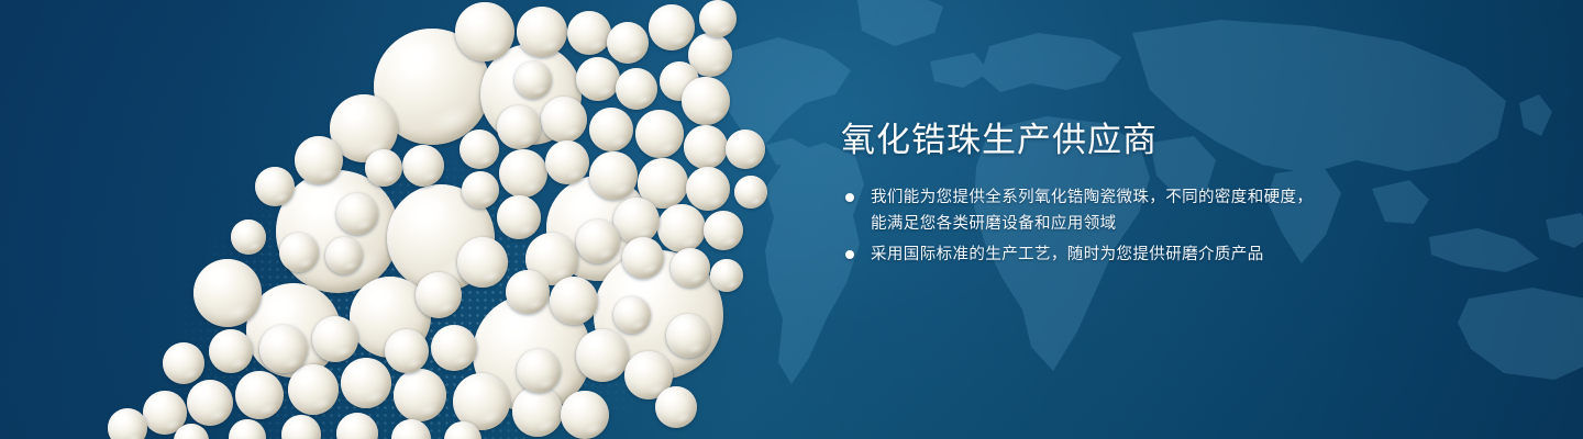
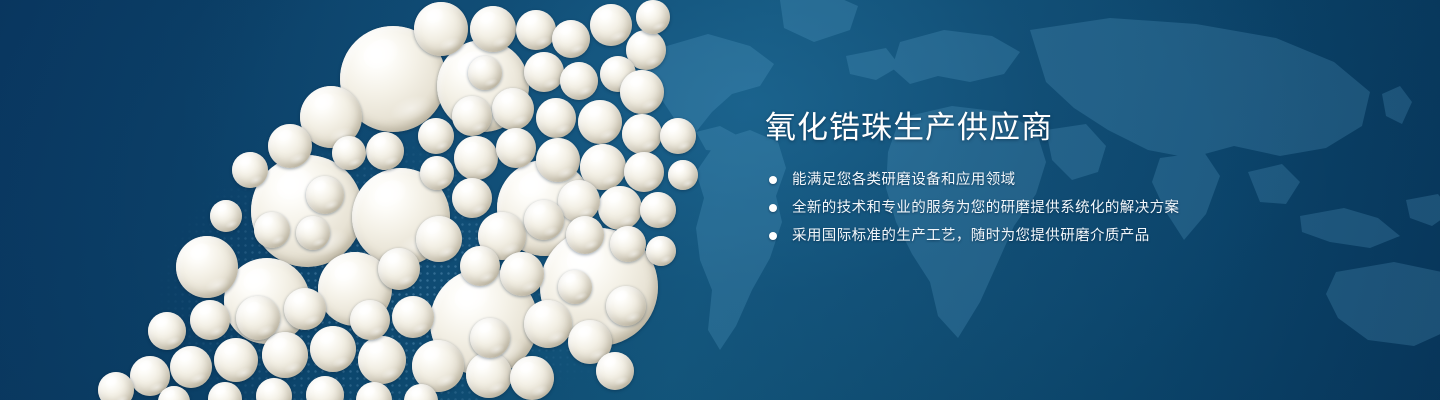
  氧化锆珠生产供应商
- 我们能为您提供全系列氧化锆陶瓷微珠，不同的密度和硬度，
  能满足您各类研磨设备和应用领域
+ 全新的技术和专业的服务为您的研磨提供系统化的解决方案
  采用国际标准的生产工艺，随时为您提供研磨介质产品
